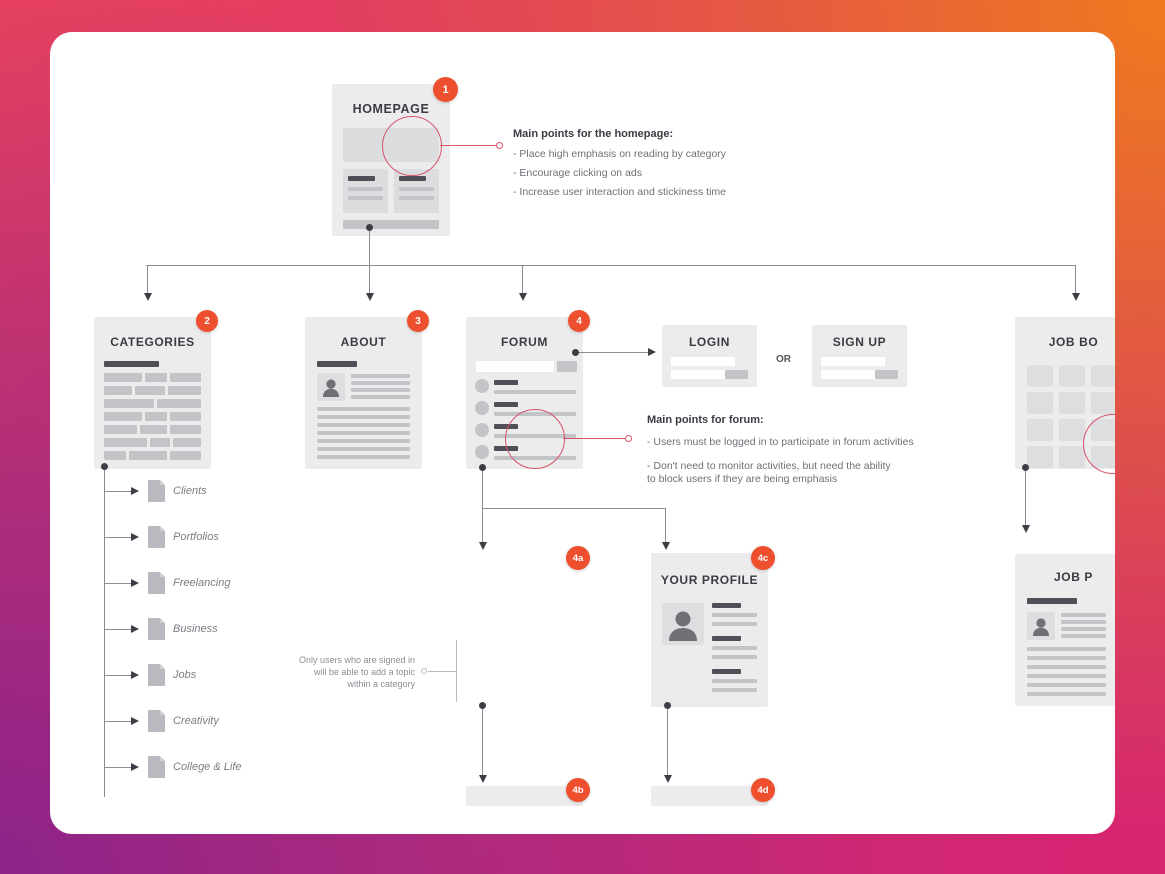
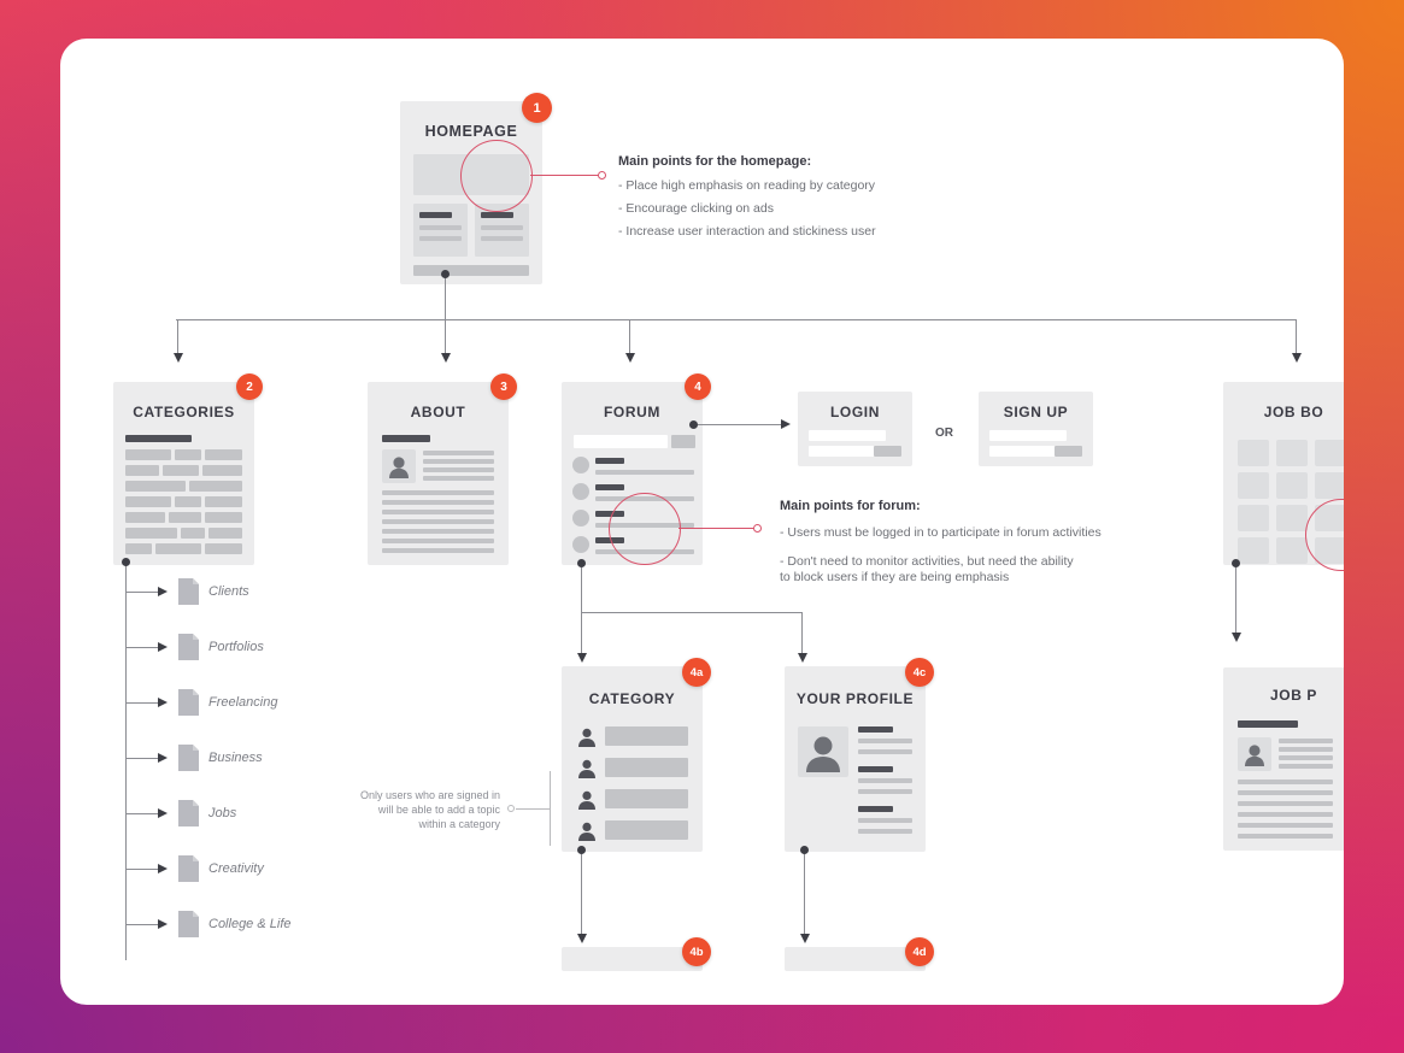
  HOMEPAGE
  1
  Main points for the homepage:
  - Place high emphasis on reading by category
  - Encourage clicking on ads
- - Increase user interaction and stickiness time
+ - Increase user interaction and stickiness user
  CATEGORIES
  2
  Clients
  Portfolios
  Freelancing
  Business
  Jobs
  Creativity
  College & Life
  ABOUT
  3
  FORUM
  4
  Main points for forum:
  - Users must be logged in to participate in forum activities
  - Don't need to monitor activities, but need the ability
  to block users if they are being emphasis
  LOGIN
  OR
  SIGN UP
  JOB BO
  JOB P
+ CATEGORY
  4a
  Only users who are signed in
  will be able to add a topic
  within a category
  4b
  YOUR PROFILE
  4c
  4d
